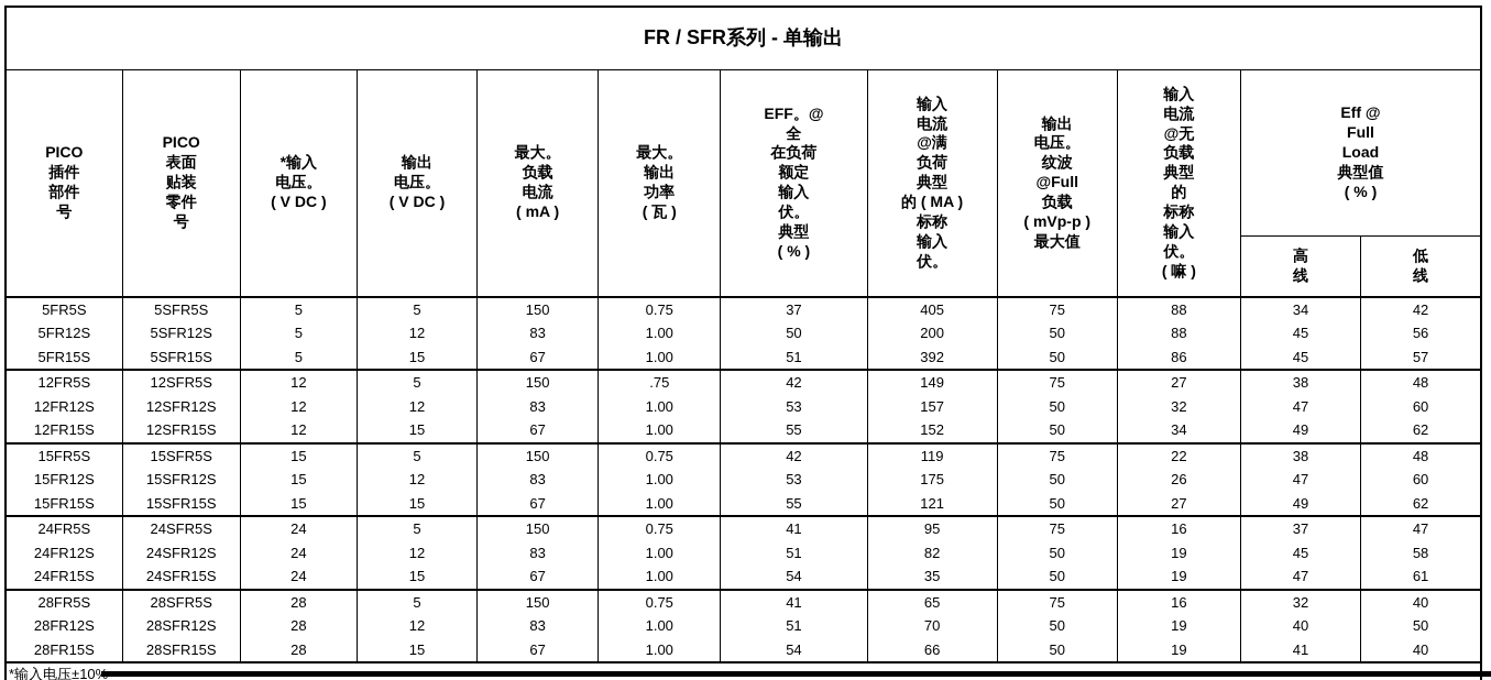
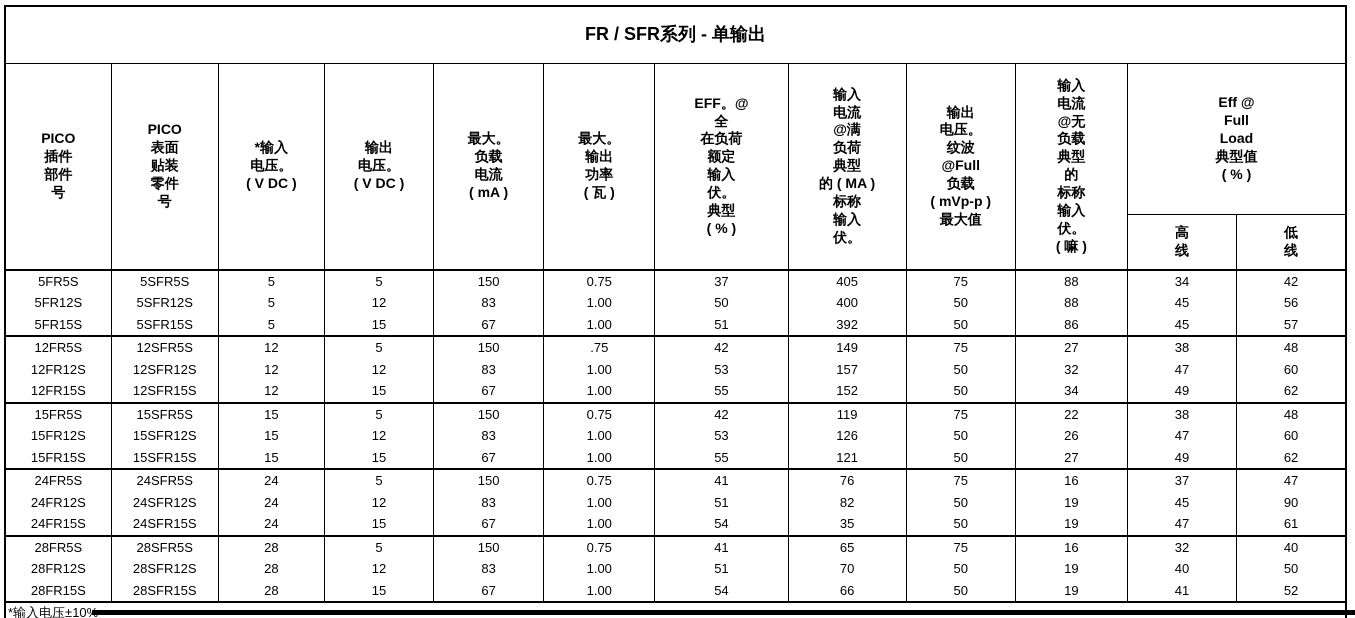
  FR / SFR系列 - 单输出
  PICO 插件 部件 号	PICO 表面 贴装 零件 号	*输入 电压。 ( V DC )	输出 电压。 ( V DC )	最大。 负载 电流 ( mA )	最大。 输出 功率 ( 瓦 )	EFF。@ 全 在负荷 额定 输入 伏。 典型 ( % )	输入 电流 @满 负荷 典型 的 ( MA ) 标称 输入 伏。	输出 电压。 纹波 @Full 负载 ( mVp-p ) 最大值	输入 电流 @无 负载 典型 的 标称 输入 伏。 ( 嘛 )	Eff @ Full Load 典型值 ( % )
  高 线	低 线
  5FR5S	5SFR5S	5	5	150	0.75	37	405	75	88	34	42
- 5FR12S	5SFR12S	5	12	83	1.00	50	200	50	88	45	56
+ 5FR12S	5SFR12S	5	12	83	1.00	50	400	50	88	45	56
  5FR15S	5SFR15S	5	15	67	1.00	51	392	50	86	45	57
  12FR5S	12SFR5S	12	5	150	.75	42	149	75	27	38	48
  12FR12S	12SFR12S	12	12	83	1.00	53	157	50	32	47	60
  12FR15S	12SFR15S	12	15	67	1.00	55	152	50	34	49	62
  15FR5S	15SFR5S	15	5	150	0.75	42	119	75	22	38	48
- 15FR12S	15SFR12S	15	12	83	1.00	53	175	50	26	47	60
+ 15FR12S	15SFR12S	15	12	83	1.00	53	126	50	26	47	60
  15FR15S	15SFR15S	15	15	67	1.00	55	121	50	27	49	62
- 24FR5S	24SFR5S	24	5	150	0.75	41	95	75	16	37	47
+ 24FR5S	24SFR5S	24	5	150	0.75	41	76	75	16	37	47
- 24FR12S	24SFR12S	24	12	83	1.00	51	82	50	19	45	58
+ 24FR12S	24SFR12S	24	12	83	1.00	51	82	50	19	45	90
  24FR15S	24SFR15S	24	15	67	1.00	54	35	50	19	47	61
  28FR5S	28SFR5S	28	5	150	0.75	41	65	75	16	32	40
  28FR12S	28SFR12S	28	12	83	1.00	51	70	50	19	40	50
- 28FR15S	28SFR15S	28	15	67	1.00	54	66	50	19	41	40
+ 28FR15S	28SFR15S	28	15	67	1.00	54	66	50	19	41	52
  *输入电压±10
